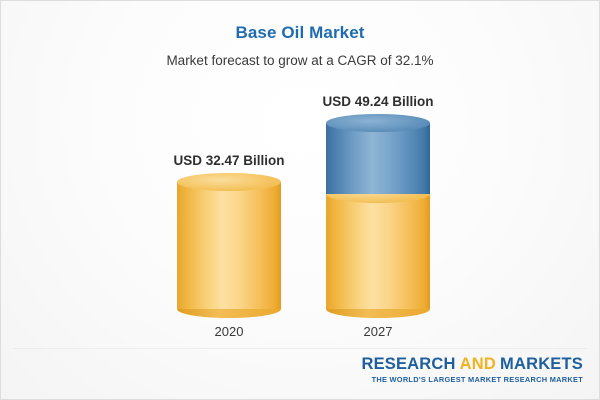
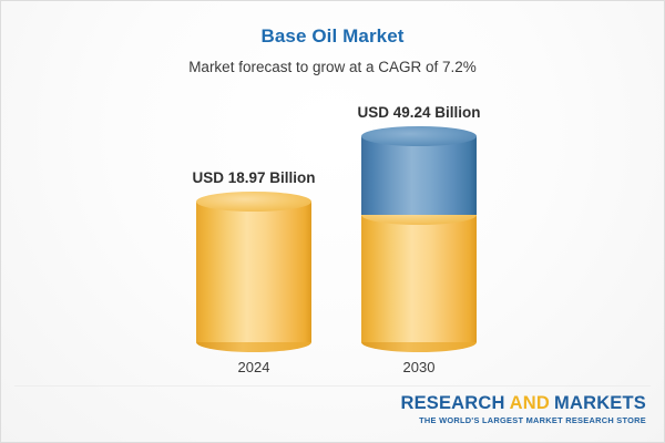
  Base Oil Market
- Market forecast to grow at a CAGR of 32.1%
+ Market forecast to grow at a CAGR of 7.2%
- USD 32.47 Billion
+ USD 18.97 Billion
- 2020
+ 2024
  USD 49.24 Billion
- 2027
+ 2030
  RESEARCH AND MARKETS
- THE WORLD'S LARGEST MARKET RESEARCH MARKET
+ THE WORLD'S LARGEST MARKET RESEARCH STORE
